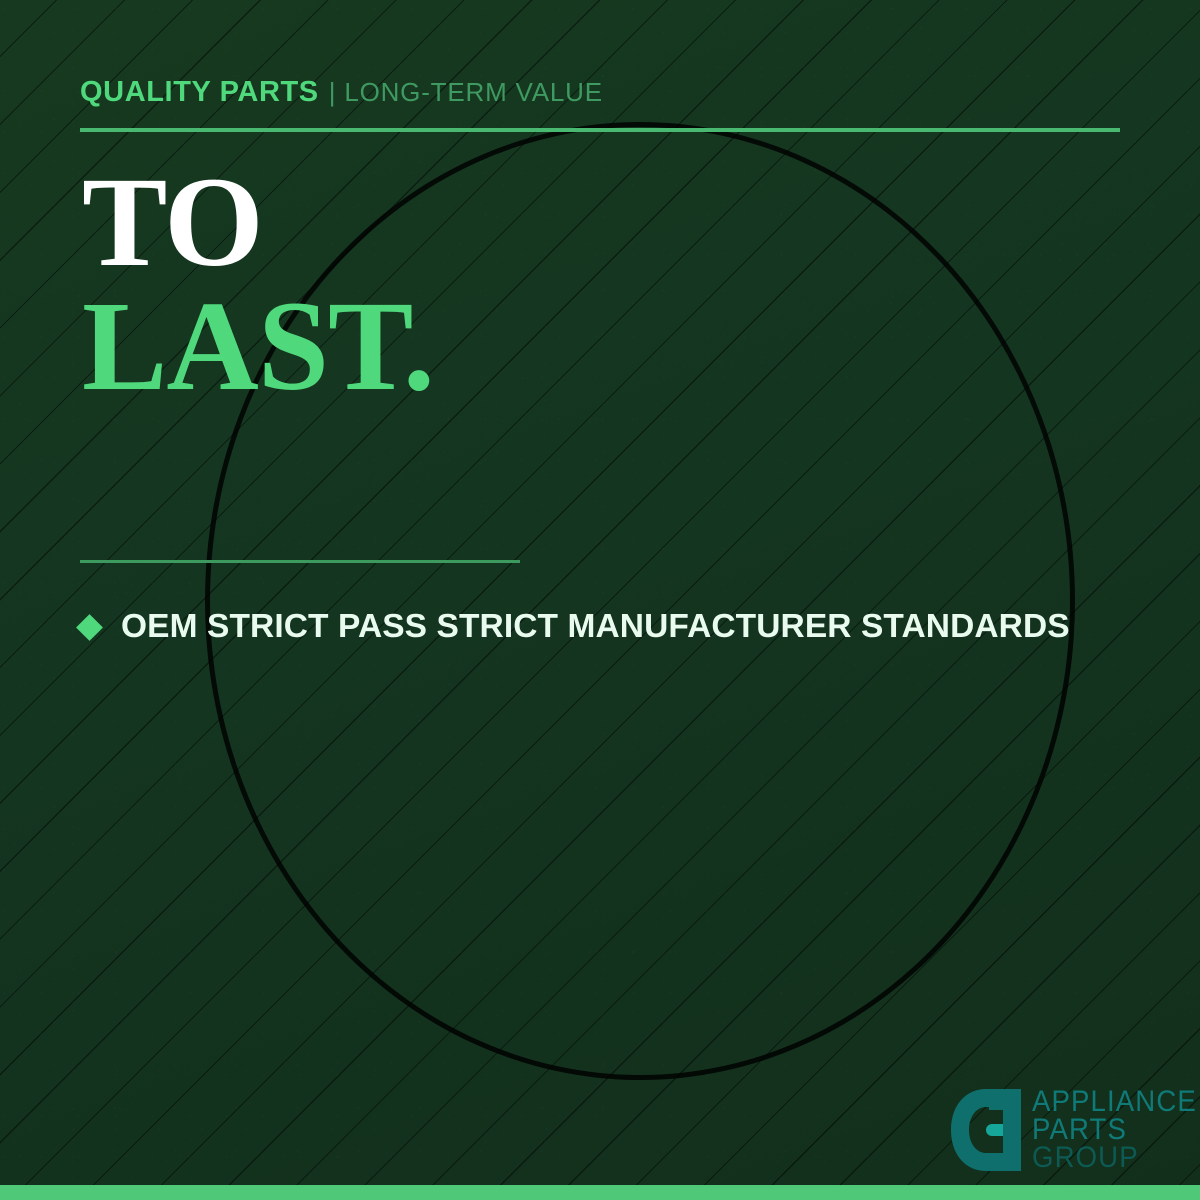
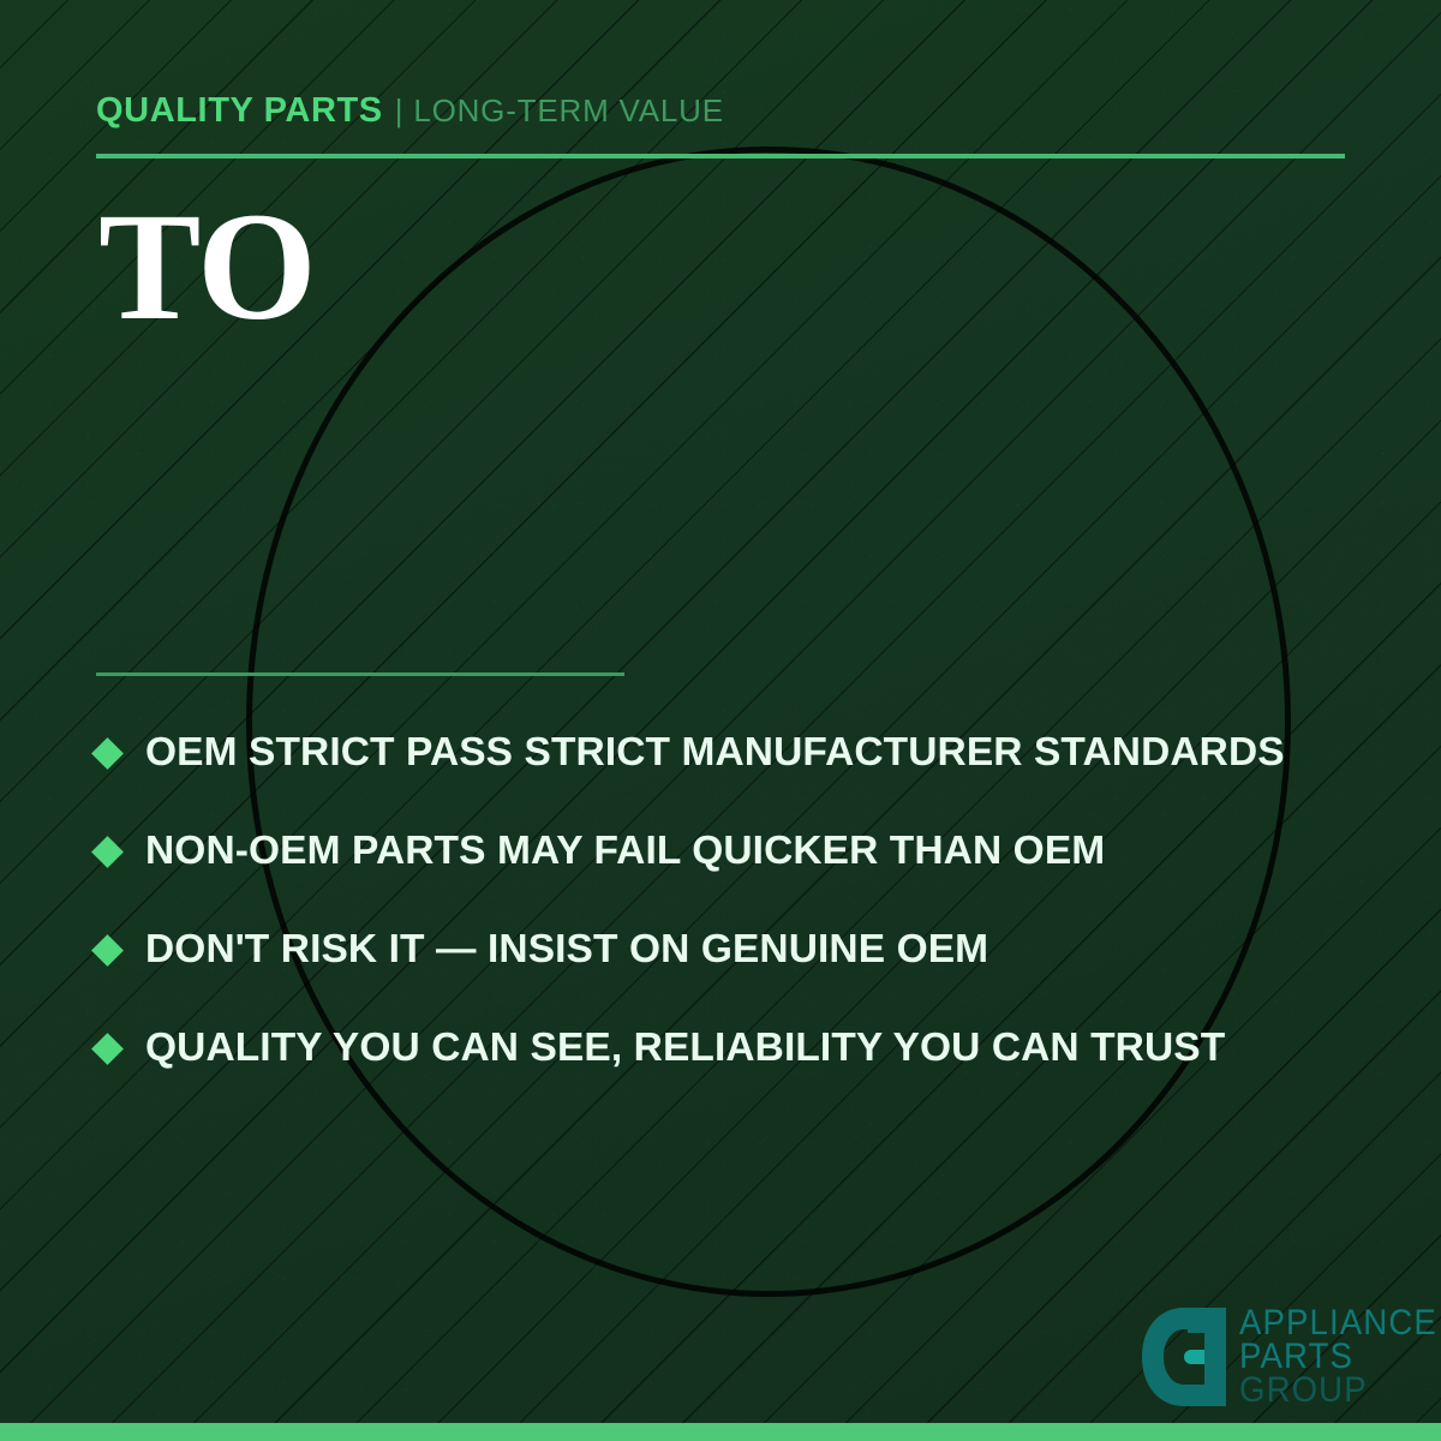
  QUALITY PARTS | LONG-TERM VALUE
  TO
- LAST.
  OEM STRICT PASS STRICT MANUFACTURER STANDARDS
+ NON-OEM PARTS MAY FAIL QUICKER THAN OEM
+ DON'T RISK IT — INSIST ON GENUINE OEM
+ QUALITY YOU CAN SEE, RELIABILITY YOU CAN TRUST
  APPLIANCE
  PARTS
  GROUP
